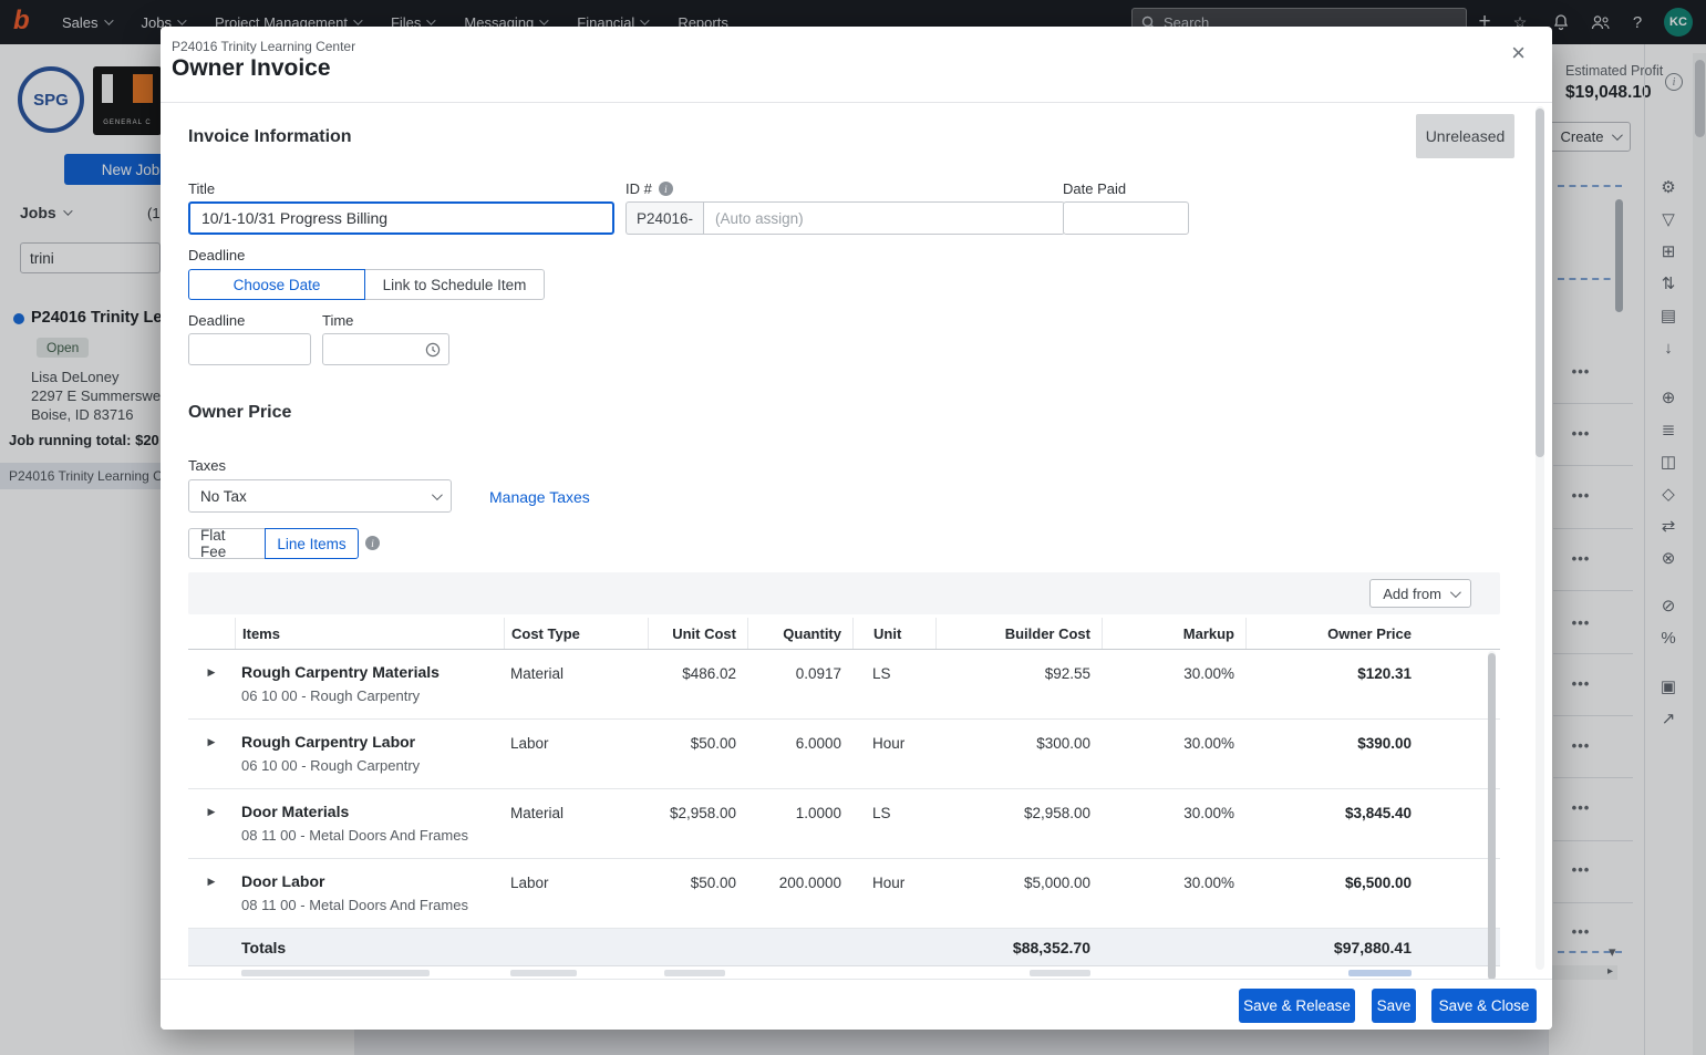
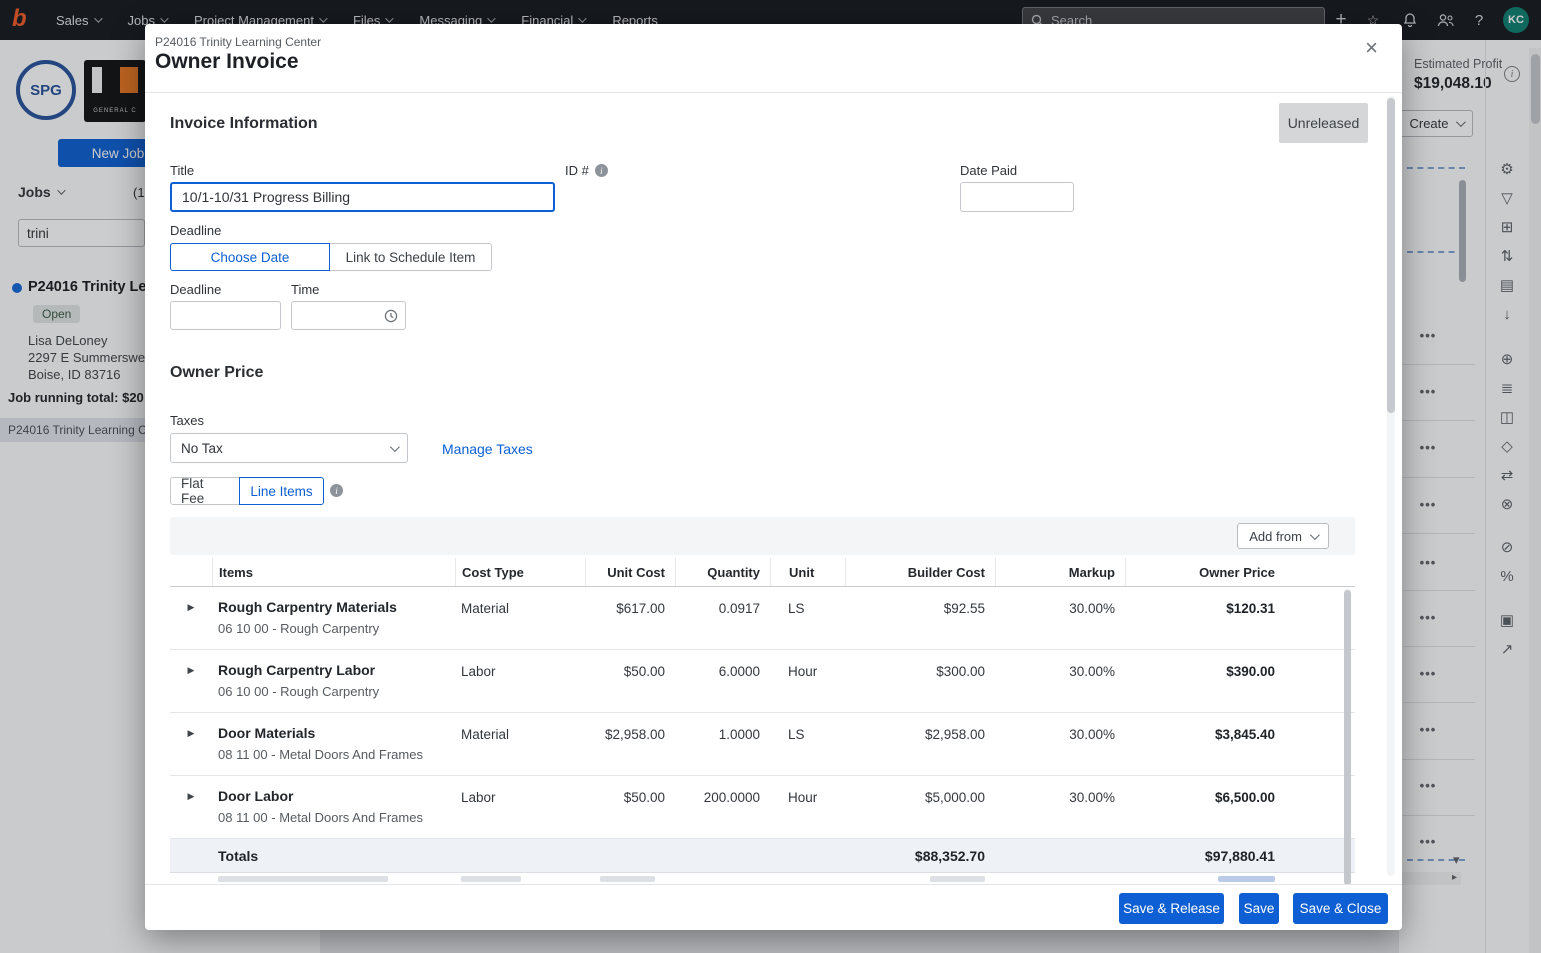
  b
  Sales
  Jobs
  Project Management
  Files
  Messaging
  Financial
  Reports
  Search
  +
  ☆
  ?
  KC
  SPG
  New Job
  Jobs
  (1
  trini
  P24016 Trinity Le
  Open
  Lisa DeLoney
  2297 E Summerswe
  Boise, ID 83716
  Job running total: $20
  P24016 Trinity Learning C
  Estimated Profit
  $19,048.10
  i
  Create
  •••
  •••
  •••
  •••
  •••
  •••
  •••
  •••
  •••
  •••
  ⚙
  ▽
  ⊞
  ⇅
  ▤
  ↓
  ⊕
  ≣
  ◫
  ◇
  ⇄
  ⊗
  ⊘
  %
  ▣
  ↗
  ▾
  ▸
  P24016 Trinity Learning Center
  Owner Invoice
  ×
  Unreleased
  Invoice Information
  Title
  10/1-10/31 Progress Billing
  ID #
  i
- P24016-
- (Auto assign)
  Date Paid
  Deadline
  Choose Date
  Link to Schedule Item
  Deadline
  Time
  Owner Price
  Taxes
  No Tax
  Manage Taxes
  Flat Fee
  Line Items
  i
  Add from
  Items
  Cost Type
  Unit Cost
  Quantity
  Unit
  Builder Cost
  Markup
  Owner Price
  ▶
  Rough Carpentry Materials
  06 10 00 - Rough Carpentry
  Material
- $486.02
+ $617.00
  0.0917
  LS
  $92.55
  30.00%
  $120.31
  ▶
  Rough Carpentry Labor
  06 10 00 - Rough Carpentry
  Labor
  $50.00
  6.0000
  Hour
  $300.00
  30.00%
  $390.00
  ▶
  Door Materials
  08 11 00 - Metal Doors And Frames
  Material
  $2,958.00
  1.0000
  LS
  $2,958.00
  30.00%
  $3,845.40
  ▶
  Door Labor
  08 11 00 - Metal Doors And Frames
  Labor
  $50.00
  200.0000
  Hour
  $5,000.00
  30.00%
  $6,500.00
  Totals
  $88,352.70
  $97,880.41
  Save & Release
  Save
  Save & Close
